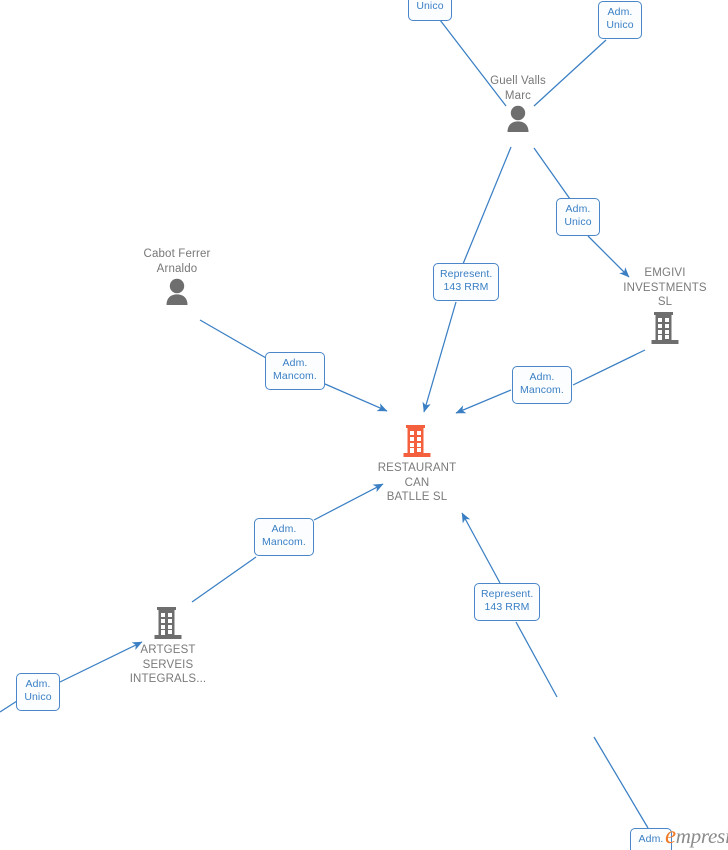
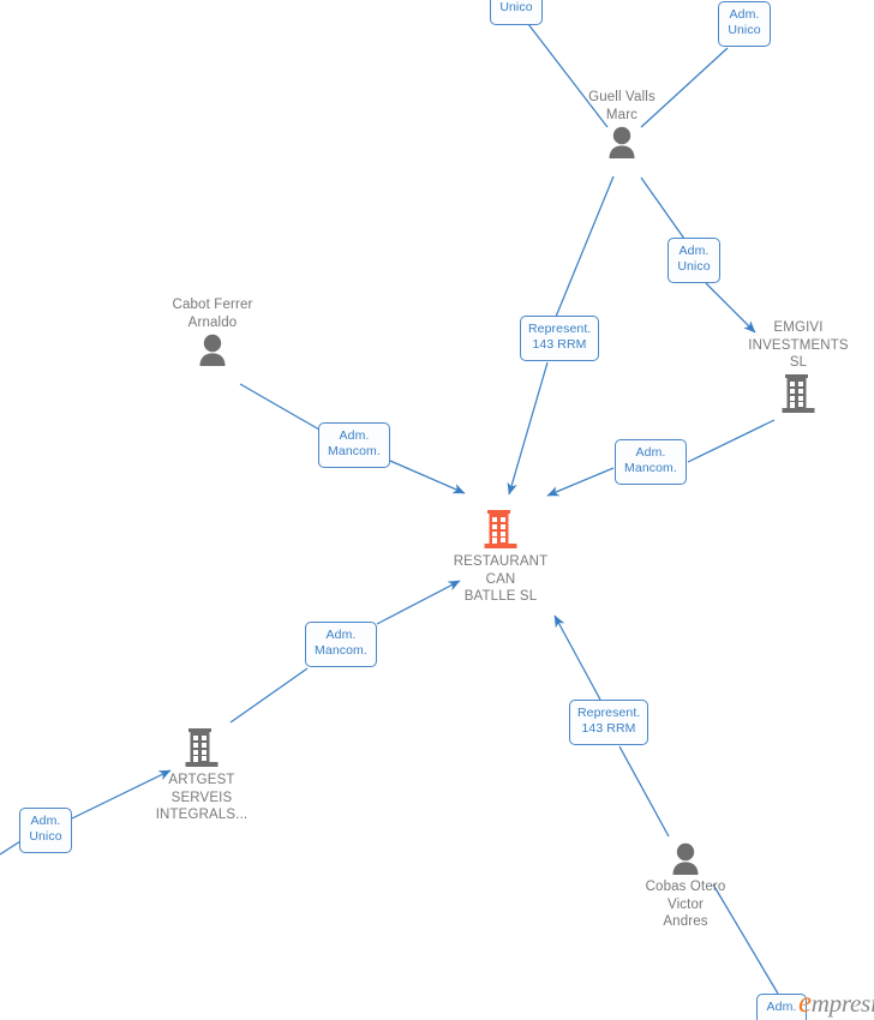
  RESTAURANT
  CAN
  BATLLE SL
  Guell Valls
  Marc
  EMGIVI
  INVESTMENTS
  SL
  Cabot Ferrer
  Arnaldo
  ARTGEST
  SERVEIS
  INTEGRALS...
+ Cobas Otero
+ Victor
+ Andres
  Unico
  Adm.
  Unico
  Adm.
  Unico
  Represent.
  143 RRM
  Adm.
  Mancom.
  Adm.
  Mancom.
  Adm.
  Mancom.
  Represent.
  143 RRM
  Adm.
  Unico
  Adm.
  empres
